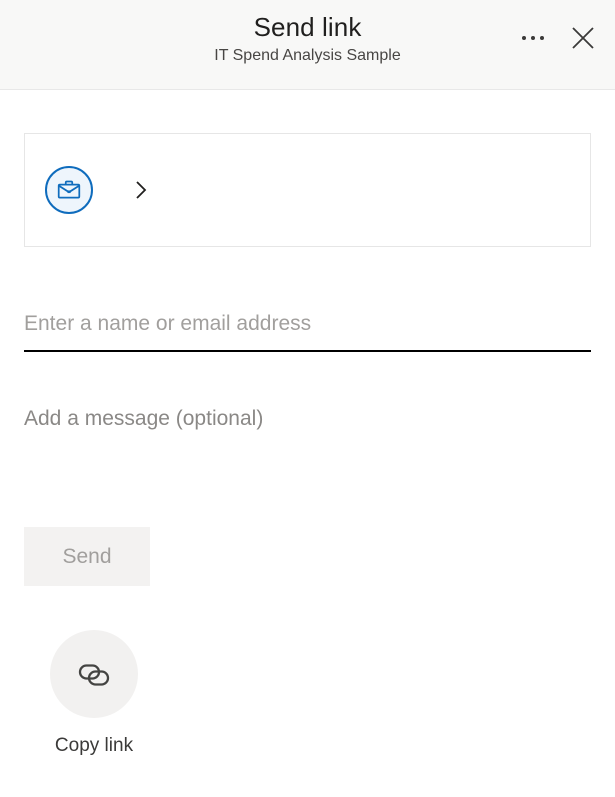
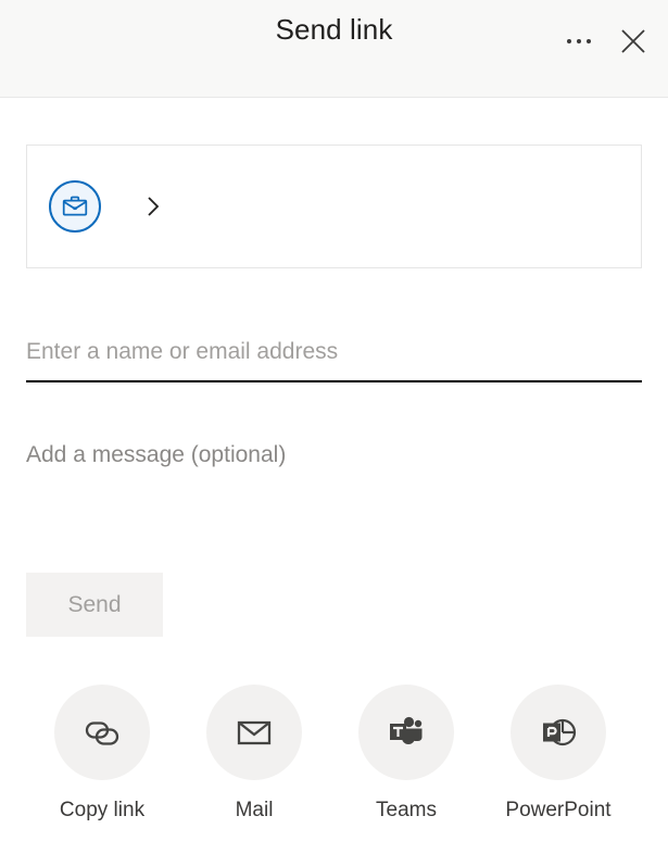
  Send link
- IT Spend Analysis Sample
  Enter a name or email address
  Add a message (optional)
  Send
  Copy link
+ Mail
+ Teams
+ PowerPoint
